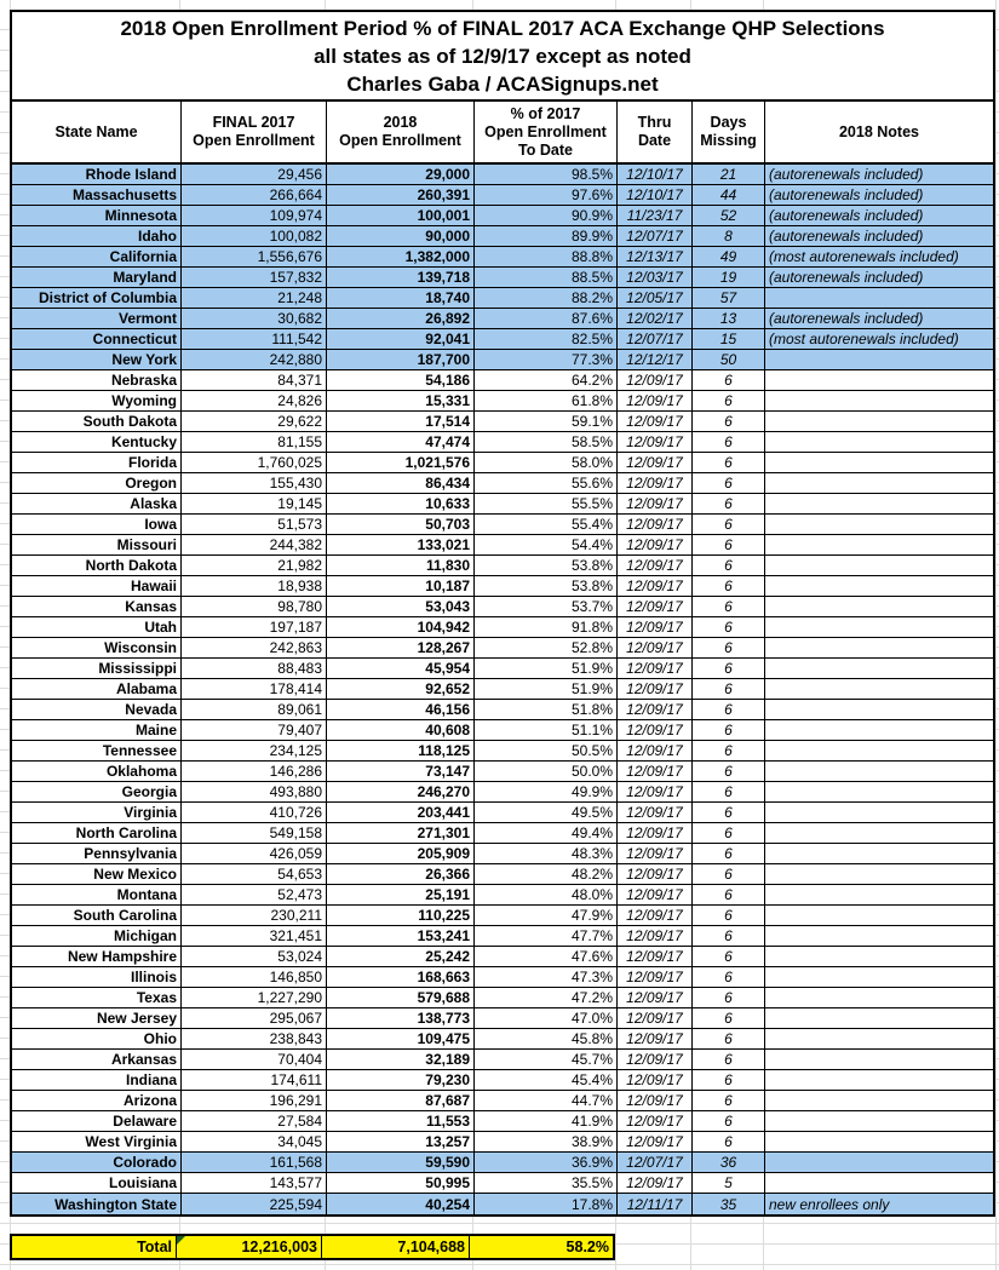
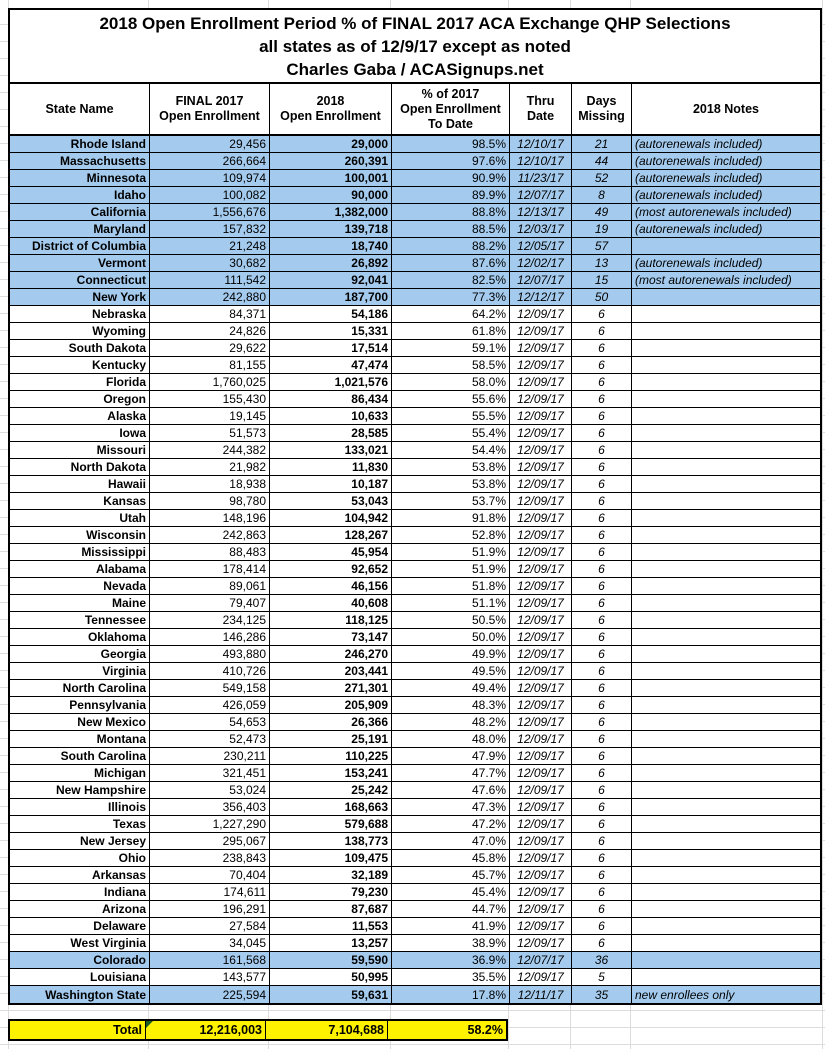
  2018 Open Enrollment Period % of FINAL 2017 ACA Exchange QHP Selections
  all states as of 12/9/17 except as noted
  Charles Gaba / ACASignups.net
  State Name
  FINAL 2017
  Open Enrollment
  2018
  Open Enrollment
  % of 2017
  Open Enrollment
  To Date
  Thru
  Date
  Days
  Missing
  2018 Notes
  Rhode Island
  29,456
  29,000
  98.5%
  12/10/17
  21
  (autorenewals included)
  Massachusetts
  266,664
  260,391
  97.6%
  12/10/17
  44
  (autorenewals included)
  Minnesota
  109,974
  100,001
  90.9%
  11/23/17
  52
  (autorenewals included)
  Idaho
  100,082
  90,000
  89.9%
  12/07/17
  8
  (autorenewals included)
  California
  1,556,676
  1,382,000
  88.8%
  12/13/17
  49
  (most autorenewals included)
  Maryland
  157,832
  139,718
  88.5%
  12/03/17
  19
  (autorenewals included)
  District of Columbia
  21,248
  18,740
  88.2%
  12/05/17
  57
  Vermont
  30,682
  26,892
  87.6%
  12/02/17
  13
  (autorenewals included)
  Connecticut
  111,542
  92,041
  82.5%
  12/07/17
  15
  (most autorenewals included)
  New York
  242,880
  187,700
  77.3%
  12/12/17
  50
  Nebraska
  84,371
  54,186
  64.2%
  12/09/17
  6
  Wyoming
  24,826
  15,331
  61.8%
  12/09/17
  6
  South Dakota
  29,622
  17,514
  59.1%
  12/09/17
  6
  Kentucky
  81,155
  47,474
  58.5%
  12/09/17
  6
  Florida
  1,760,025
  1,021,576
  58.0%
  12/09/17
  6
  Oregon
  155,430
  86,434
  55.6%
  12/09/17
  6
  Alaska
  19,145
  10,633
  55.5%
  12/09/17
  6
  Iowa
  51,573
- 50,703
+ 28,585
  55.4%
  12/09/17
  6
  Missouri
  244,382
  133,021
  54.4%
  12/09/17
  6
  North Dakota
  21,982
  11,830
  53.8%
  12/09/17
  6
  Hawaii
  18,938
  10,187
  53.8%
  12/09/17
  6
  Kansas
  98,780
  53,043
  53.7%
  12/09/17
  6
  Utah
- 197,187
+ 148,196
  104,942
  91.8%
  12/09/17
  6
  Wisconsin
  242,863
  128,267
  52.8%
  12/09/17
  6
  Mississippi
  88,483
  45,954
  51.9%
  12/09/17
  6
  Alabama
  178,414
  92,652
  51.9%
  12/09/17
  6
  Nevada
  89,061
  46,156
  51.8%
  12/09/17
  6
  Maine
  79,407
  40,608
  51.1%
  12/09/17
  6
  Tennessee
  234,125
  118,125
  50.5%
  12/09/17
  6
  Oklahoma
  146,286
  73,147
  50.0%
  12/09/17
  6
  Georgia
  493,880
  246,270
  49.9%
  12/09/17
  6
  Virginia
  410,726
  203,441
  49.5%
  12/09/17
  6
  North Carolina
  549,158
  271,301
  49.4%
  12/09/17
  6
  Pennsylvania
  426,059
  205,909
  48.3%
  12/09/17
  6
  New Mexico
  54,653
  26,366
  48.2%
  12/09/17
  6
  Montana
  52,473
  25,191
  48.0%
  12/09/17
  6
  South Carolina
  230,211
  110,225
  47.9%
  12/09/17
  6
  Michigan
  321,451
  153,241
  47.7%
  12/09/17
  6
  New Hampshire
  53,024
  25,242
  47.6%
  12/09/17
  6
  Illinois
- 146,850
+ 356,403
  168,663
  47.3%
  12/09/17
  6
  Texas
  1,227,290
  579,688
  47.2%
  12/09/17
  6
  New Jersey
  295,067
  138,773
  47.0%
  12/09/17
  6
  Ohio
  238,843
  109,475
  45.8%
  12/09/17
  6
  Arkansas
  70,404
  32,189
  45.7%
  12/09/17
  6
  Indiana
  174,611
  79,230
  45.4%
  12/09/17
  6
  Arizona
  196,291
  87,687
  44.7%
  12/09/17
  6
  Delaware
  27,584
  11,553
  41.9%
  12/09/17
  6
  West Virginia
  34,045
  13,257
  38.9%
  12/09/17
  6
  Colorado
  161,568
  59,590
  36.9%
  12/07/17
  36
  Louisiana
  143,577
  50,995
  35.5%
  12/09/17
  5
  Washington State
  225,594
- 40,254
+ 59,631
  17.8%
  12/11/17
  35
  new enrollees only
  Total
  12,216,003
  7,104,688
  58.2%
